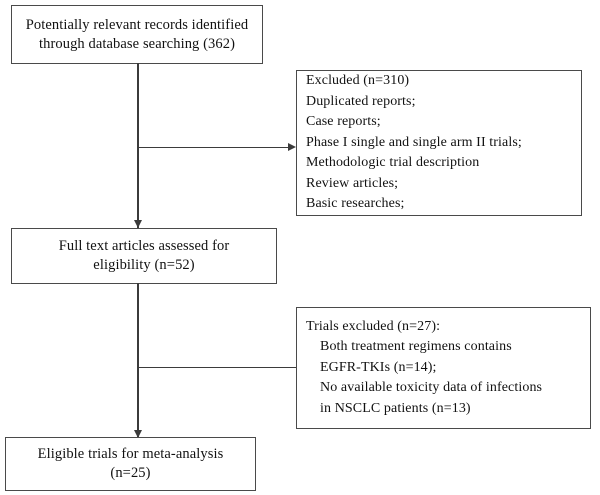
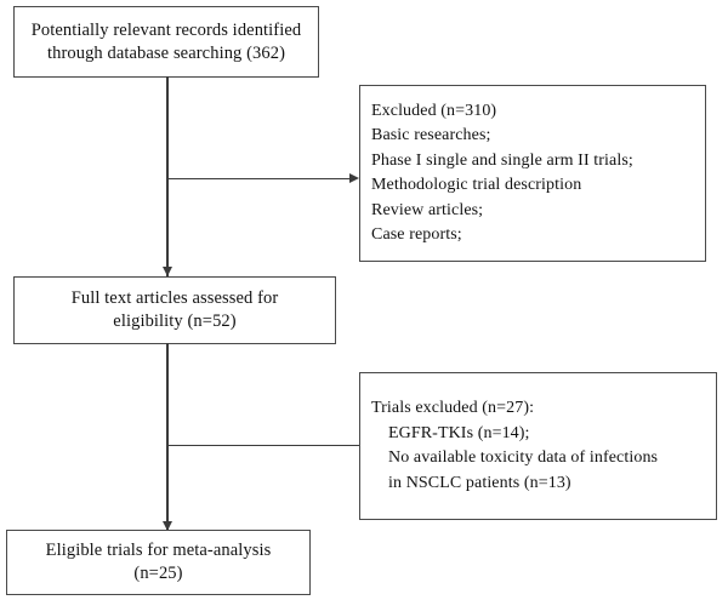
  Potentially relevant records identified
  through database searching (362)
  Excluded (n=310)
- Duplicated reports;
- Case reports;
+ Basic researches;
  Phase I single and single arm II trials;
  Methodologic trial description
  Review articles;
- Basic researches;
+ Case reports;
  Full text articles assessed for
  eligibility (n=52)
  Trials excluded (n=27):
- Both treatment regimens contains
  EGFR-TKIs (n=14);
  No available toxicity data of infections
  in NSCLC patients (n=13)
  Eligible trials for meta-analysis
  (n=25)
